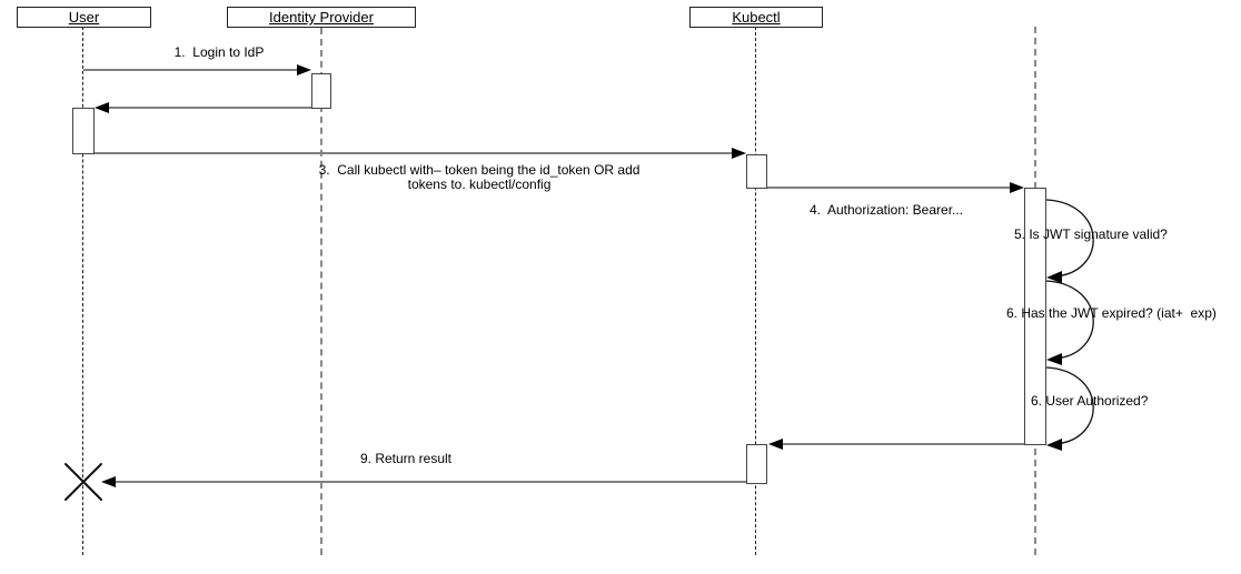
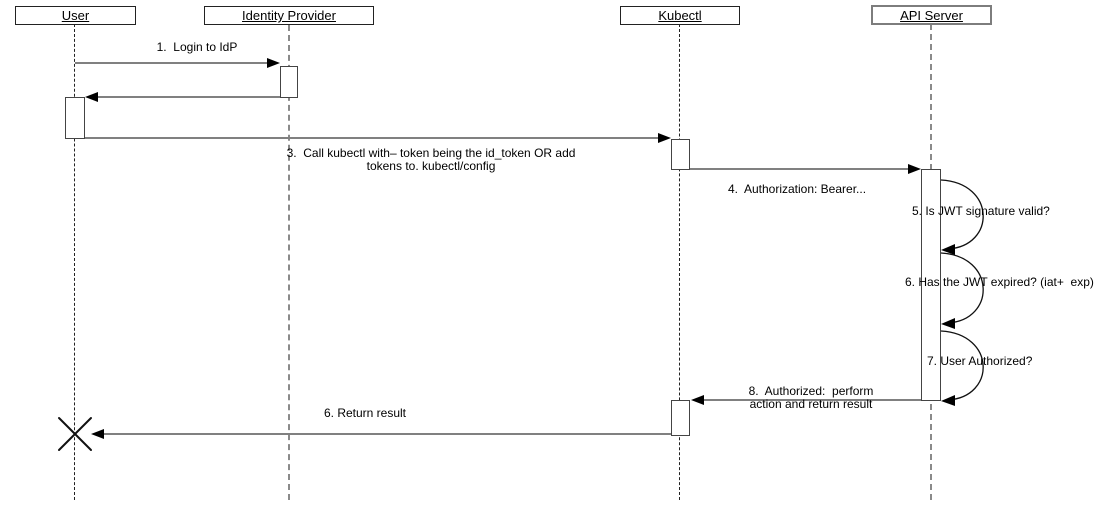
  User
  Identity Provider
  Kubectl
+ API Server
  1. Login to IdP
  3. Call kubectl with– token being the id_token OR add
  tokens to. kubectl/config
  4. Authorization: Bearer...
  5. Is JWT signature valid?
  6. Has the JWT expired? (iat+ exp)
- 6. User Authorized?
+ 7. User Authorized?
+ 8. Authorized: perform
+ action and return result
- 9. Return result
+ 6. Return result
